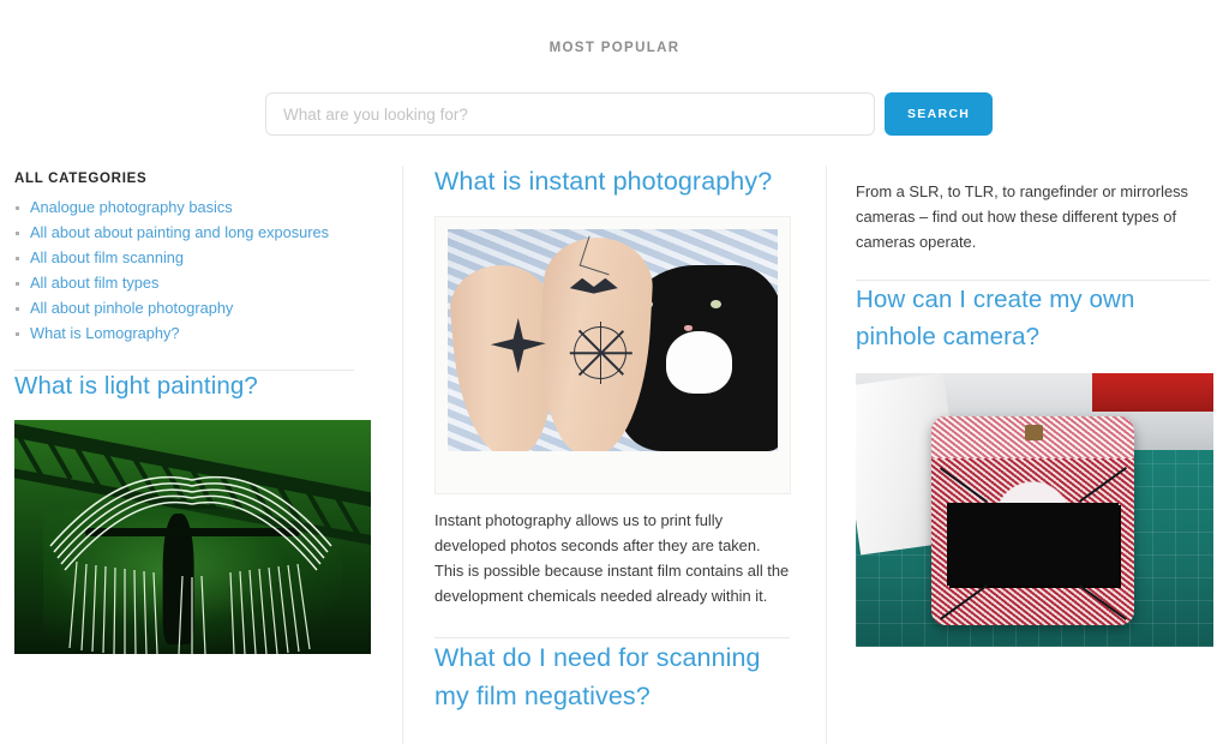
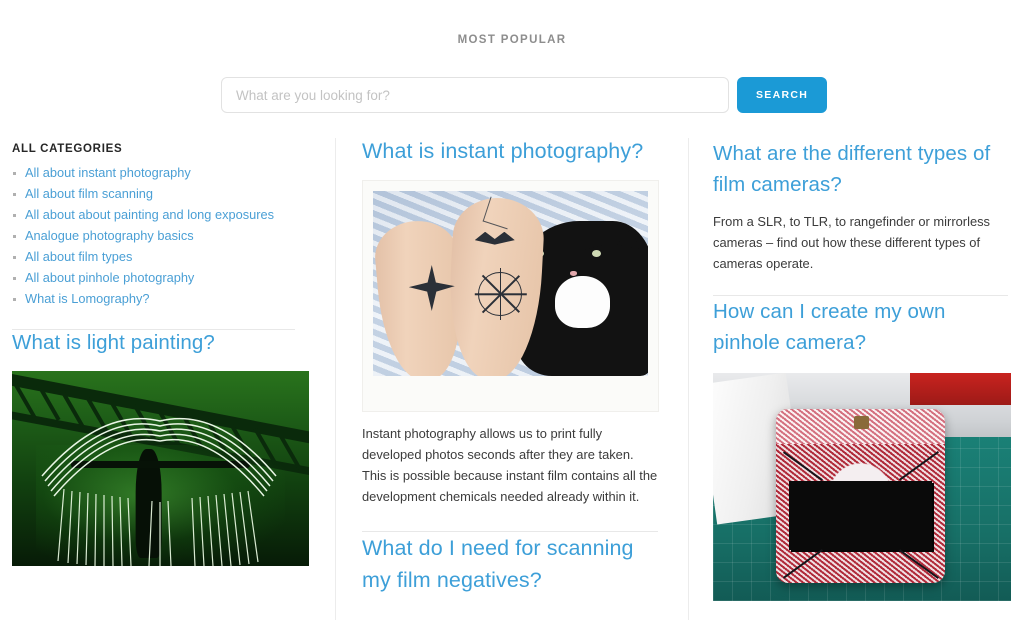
  MOST POPULAR
  What are you looking for?
  SEARCH
  ALL CATEGORIES
+ All about instant photography
- Analogue photography basics
+ All about film scanning
  All about about painting and long exposures
- All about film scanning
+ Analogue photography basics
  All about film types
  All about pinhole photography
  What is Lomography?
  What is light painting?
  What is instant photography?
  Instant photography allows us to print fully developed photos seconds after they are taken. This is possible because instant film contains all the development chemicals needed already within it.
  What do I need for scanning my film negatives?
+ What are the different types of film cameras?
  From a SLR, to TLR, to rangefinder or mirrorless cameras – find out how these different types of cameras operate.
  How can I create my own pinhole camera?
